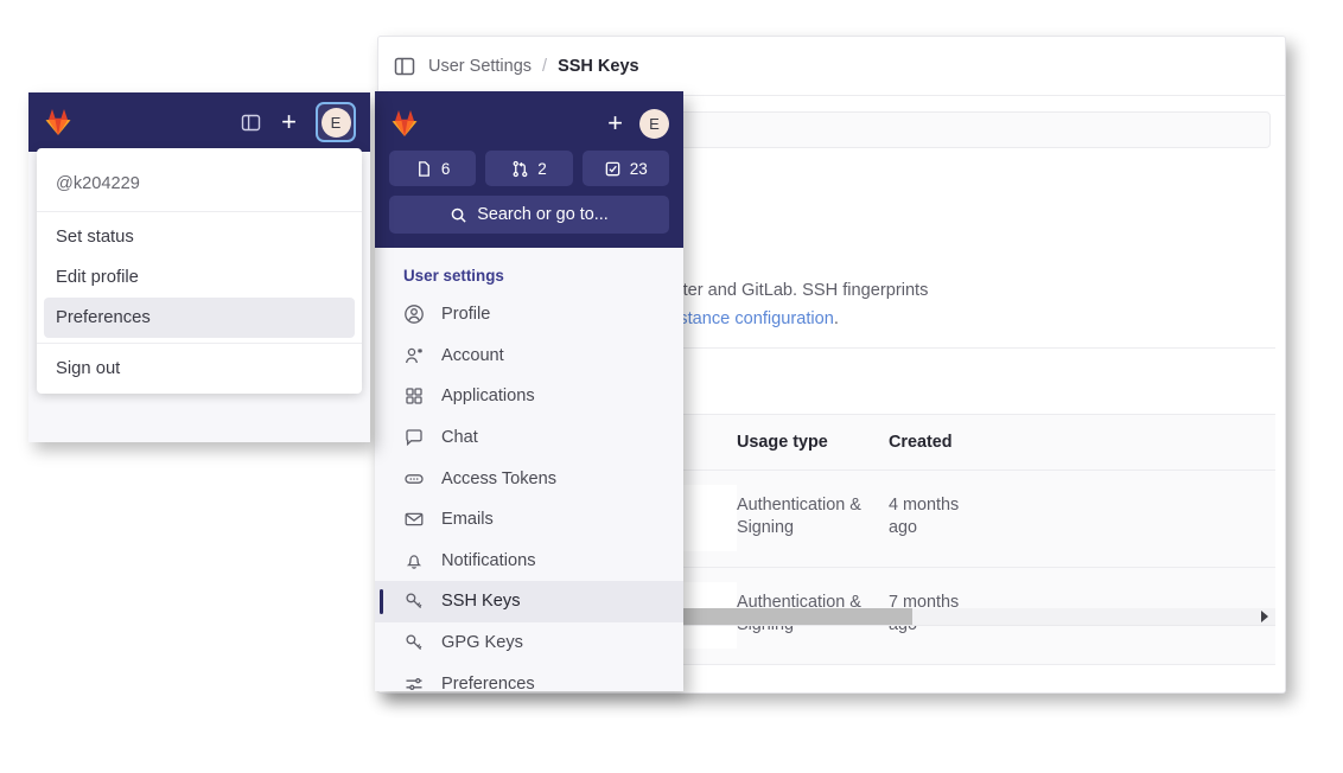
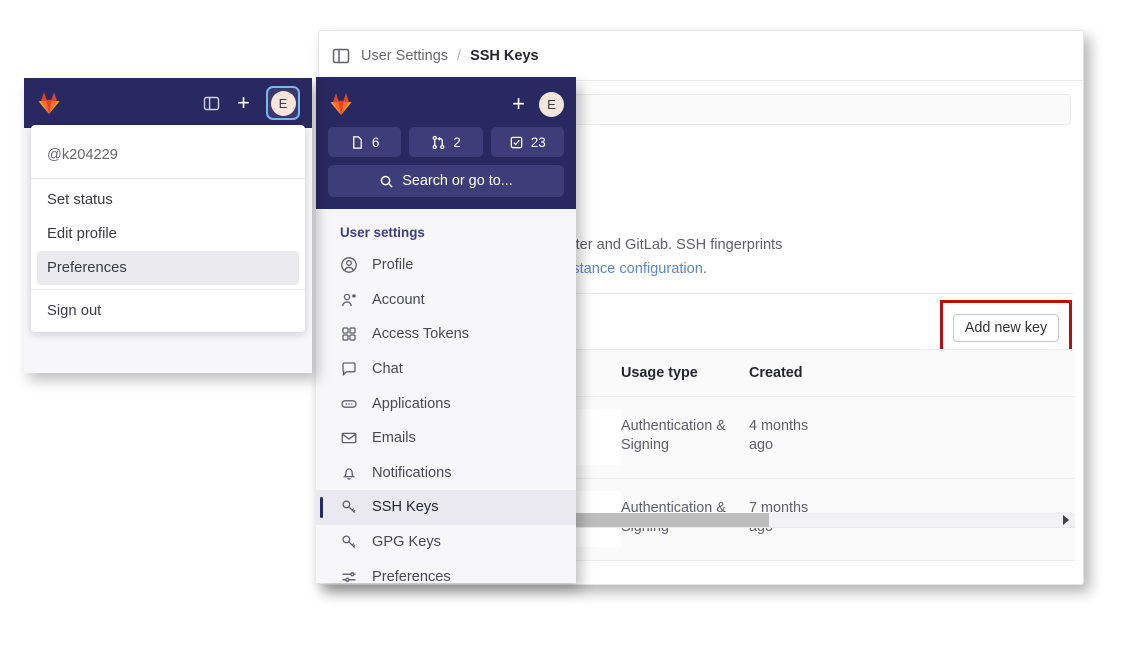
  User Settings
  /
  SSH Keys
+ Add new key
  Usage type
  Created
  Authentication & Signing
  4 months ago
  7 months
  +
  E
  6
  2
  23
  Search or go to...
  User settings
  Profile
  Account
- Applications
+ Access Tokens
  Chat
- Access Tokens
+ Applications
  Emails
  Notifications
  SSH Keys
  GPG Keys
  Preferences
  +
  E
  @k204229
  Set status
  Edit profile
  Preferences
  Sign out
